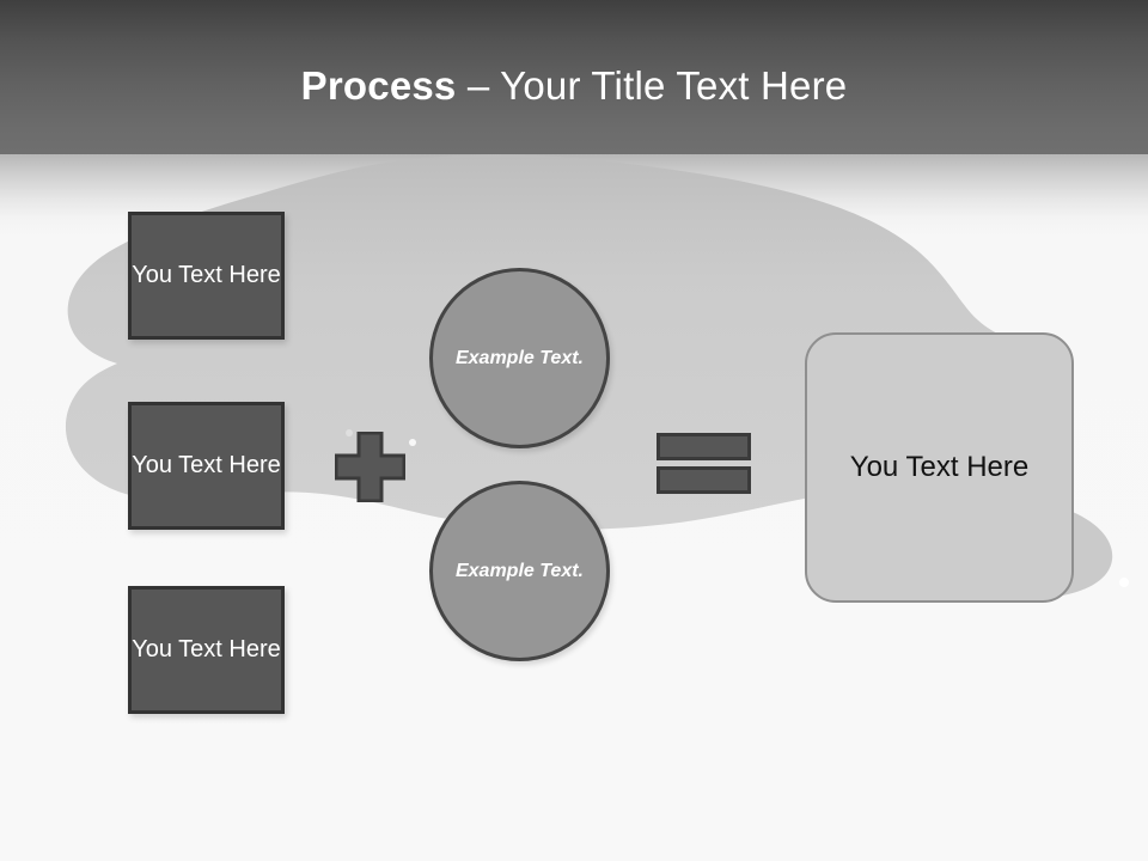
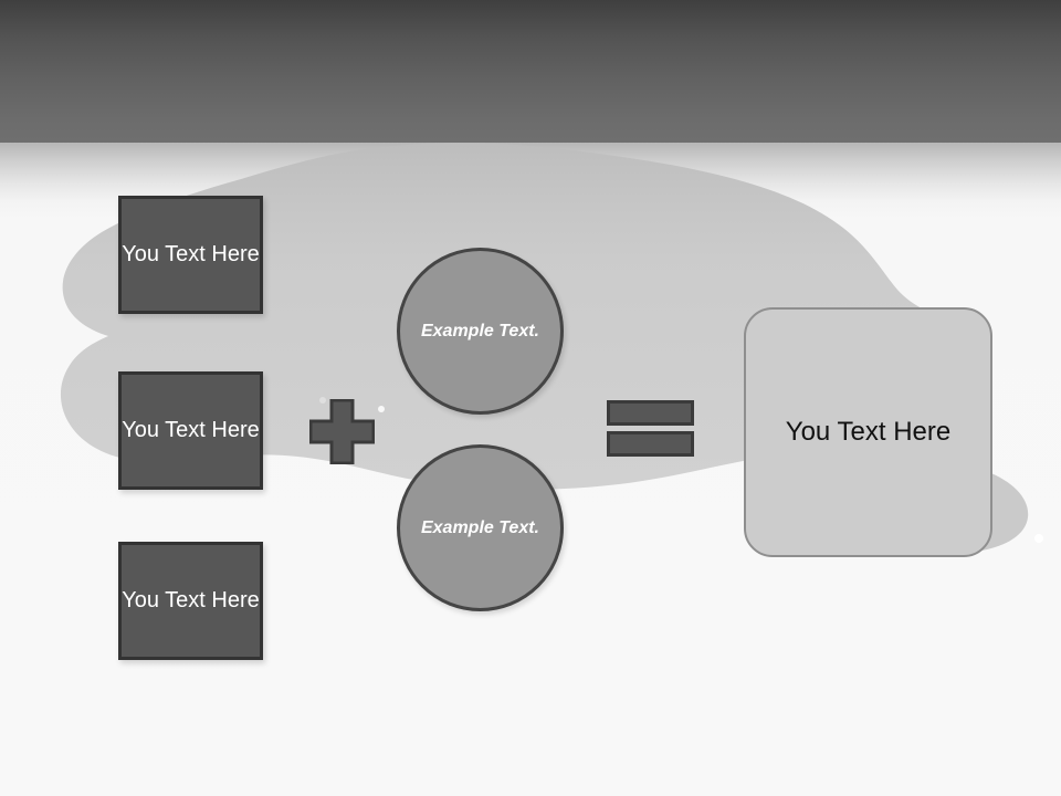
- Process – Your Title Text Here
  You Text Here
  You Text Here
  You Text Here
  Example Text.
  Example Text.
  You Text Here
